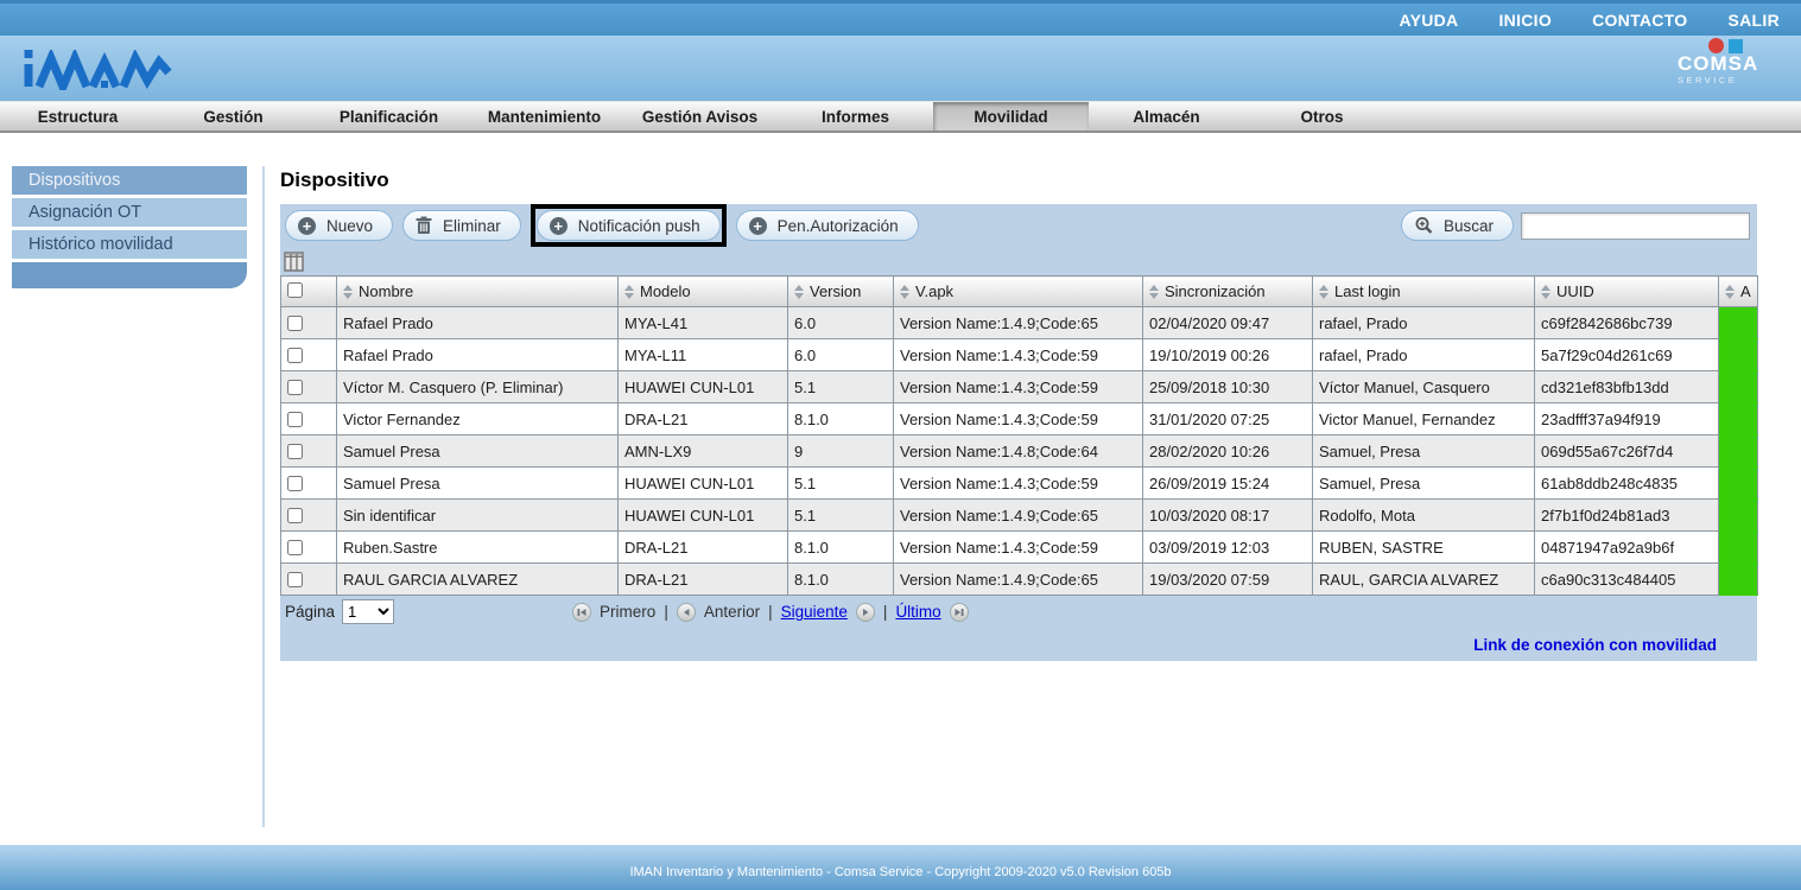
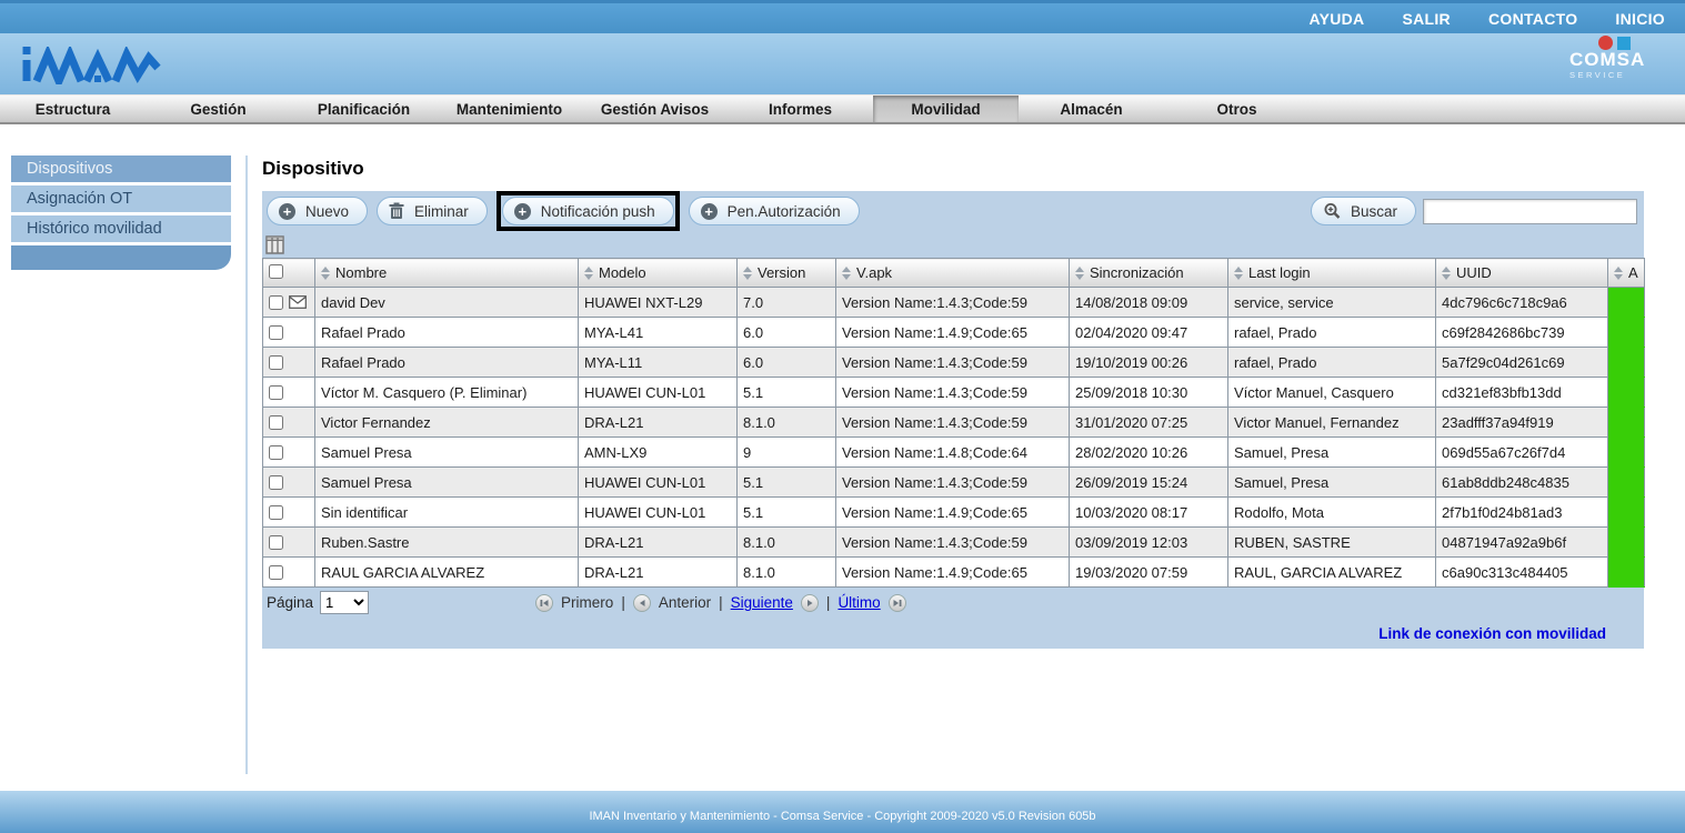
  AYUDA
- INICIO
+ SALIR
  CONTACTO
- SALIR
+ INICIO
  COMSA
  SERVICE
  Estructura
  Gestión
  Planificación
  Mantenimiento
  Gestión Avisos
  Informes
  Movilidad
  Almacén
  Otros
  Dispositivos
  Asignación OT
  Histórico movilidad
  Dispositivo
  +
  Nuevo
  Eliminar
  +
  Notificación push
  +
  Pen.Autorización
  Buscar
  	Nombre	Modelo	Version	V.apk	Sincronización	Last login	UUID	A
+ 	david Dev	HUAWEI NXT-L29	7.0	Version Name:1.4.3;Code:59	14/08/2018 09:09	service, service	4dc796c6c718c9a6
  	Rafael Prado	MYA-L41	6.0	Version Name:1.4.9;Code:65	02/04/2020 09:47	rafael, Prado	c69f2842686bc739
  	Rafael Prado	MYA-L11	6.0	Version Name:1.4.3;Code:59	19/10/2019 00:26	rafael, Prado	5a7f29c04d261c69
  	Víctor M. Casquero (P. Eliminar)	HUAWEI CUN-L01	5.1	Version Name:1.4.3;Code:59	25/09/2018 10:30	Víctor Manuel, Casquero	cd321ef83bfb13dd
  	Victor Fernandez	DRA-L21	8.1.0	Version Name:1.4.3;Code:59	31/01/2020 07:25	Victor Manuel, Fernandez	23adfff37a94f919
  	Samuel Presa	AMN-LX9	9	Version Name:1.4.8;Code:64	28/02/2020 10:26	Samuel, Presa	069d55a67c26f7d4
  	Samuel Presa	HUAWEI CUN-L01	5.1	Version Name:1.4.3;Code:59	26/09/2019 15:24	Samuel, Presa	61ab8ddb248c4835
  	Sin identificar	HUAWEI CUN-L01	5.1	Version Name:1.4.9;Code:65	10/03/2020 08:17	Rodolfo, Mota	2f7b1f0d24b81ad3
  	Ruben.Sastre	DRA-L21	8.1.0	Version Name:1.4.3;Code:59	03/09/2019 12:03	RUBEN, SASTRE	04871947a92a9b6f
  	RAUL GARCIA ALVAREZ	DRA-L21	8.1.0	Version Name:1.4.9;Code:65	19/03/2020 07:59	RAUL, GARCIA ALVAREZ	c6a90c313c484405
  Página
  1
  Primero
  |
  Anterior
  |
  Siguiente
  |
  Último
  Link de conexión con movilidad
  IMAN Inventario y Mantenimiento - Comsa Service - Copyright 2009-2020 v5.0 Revision 605b
